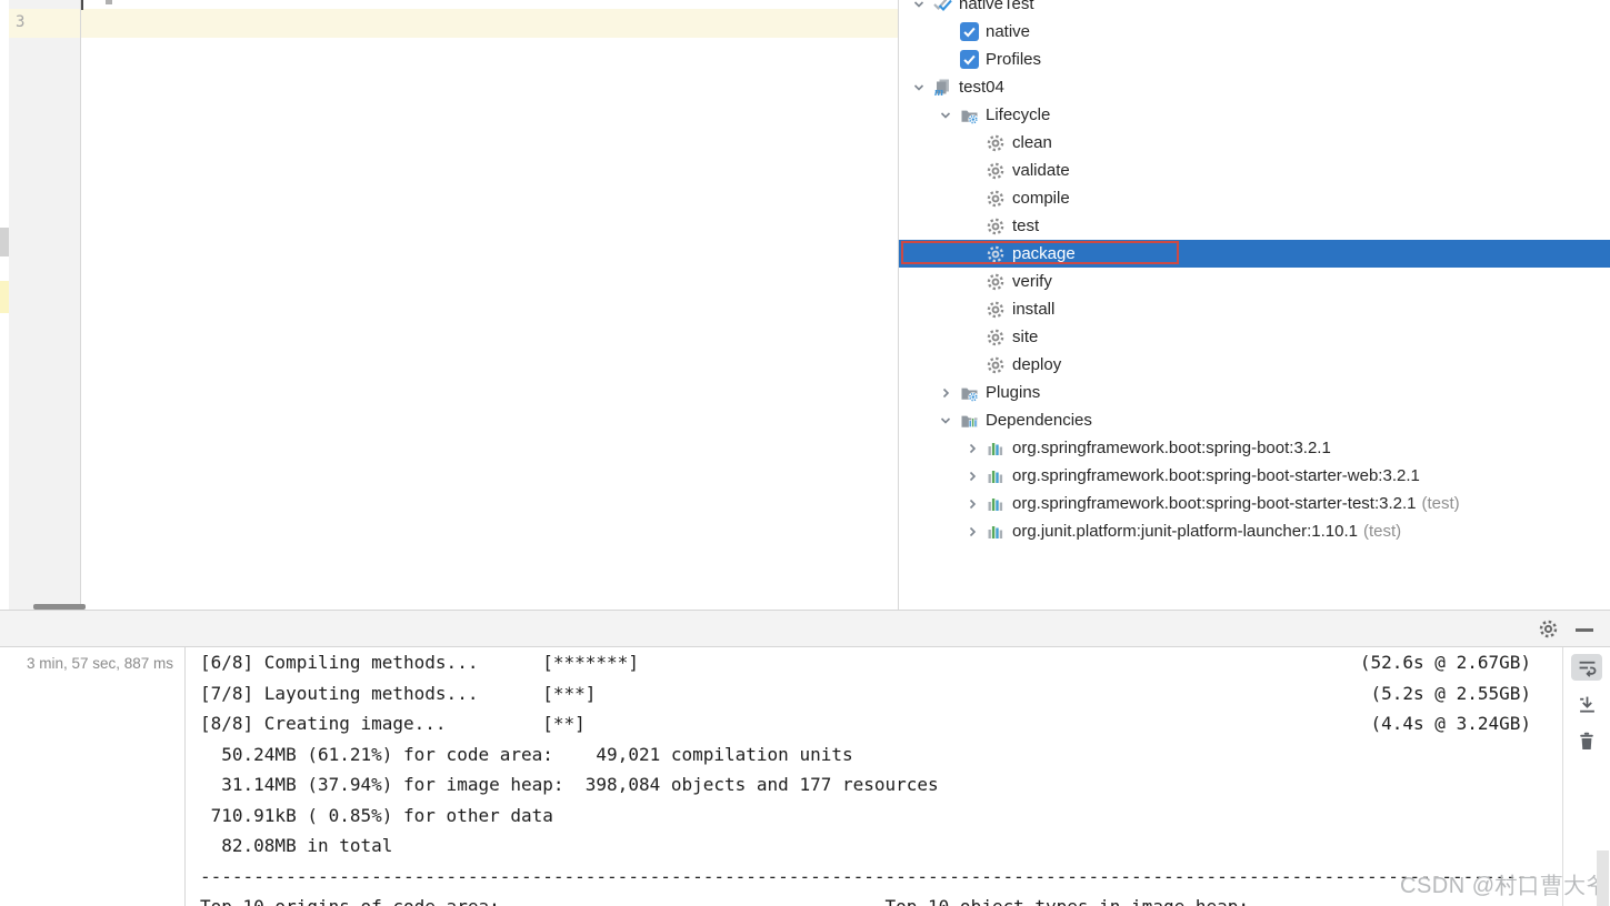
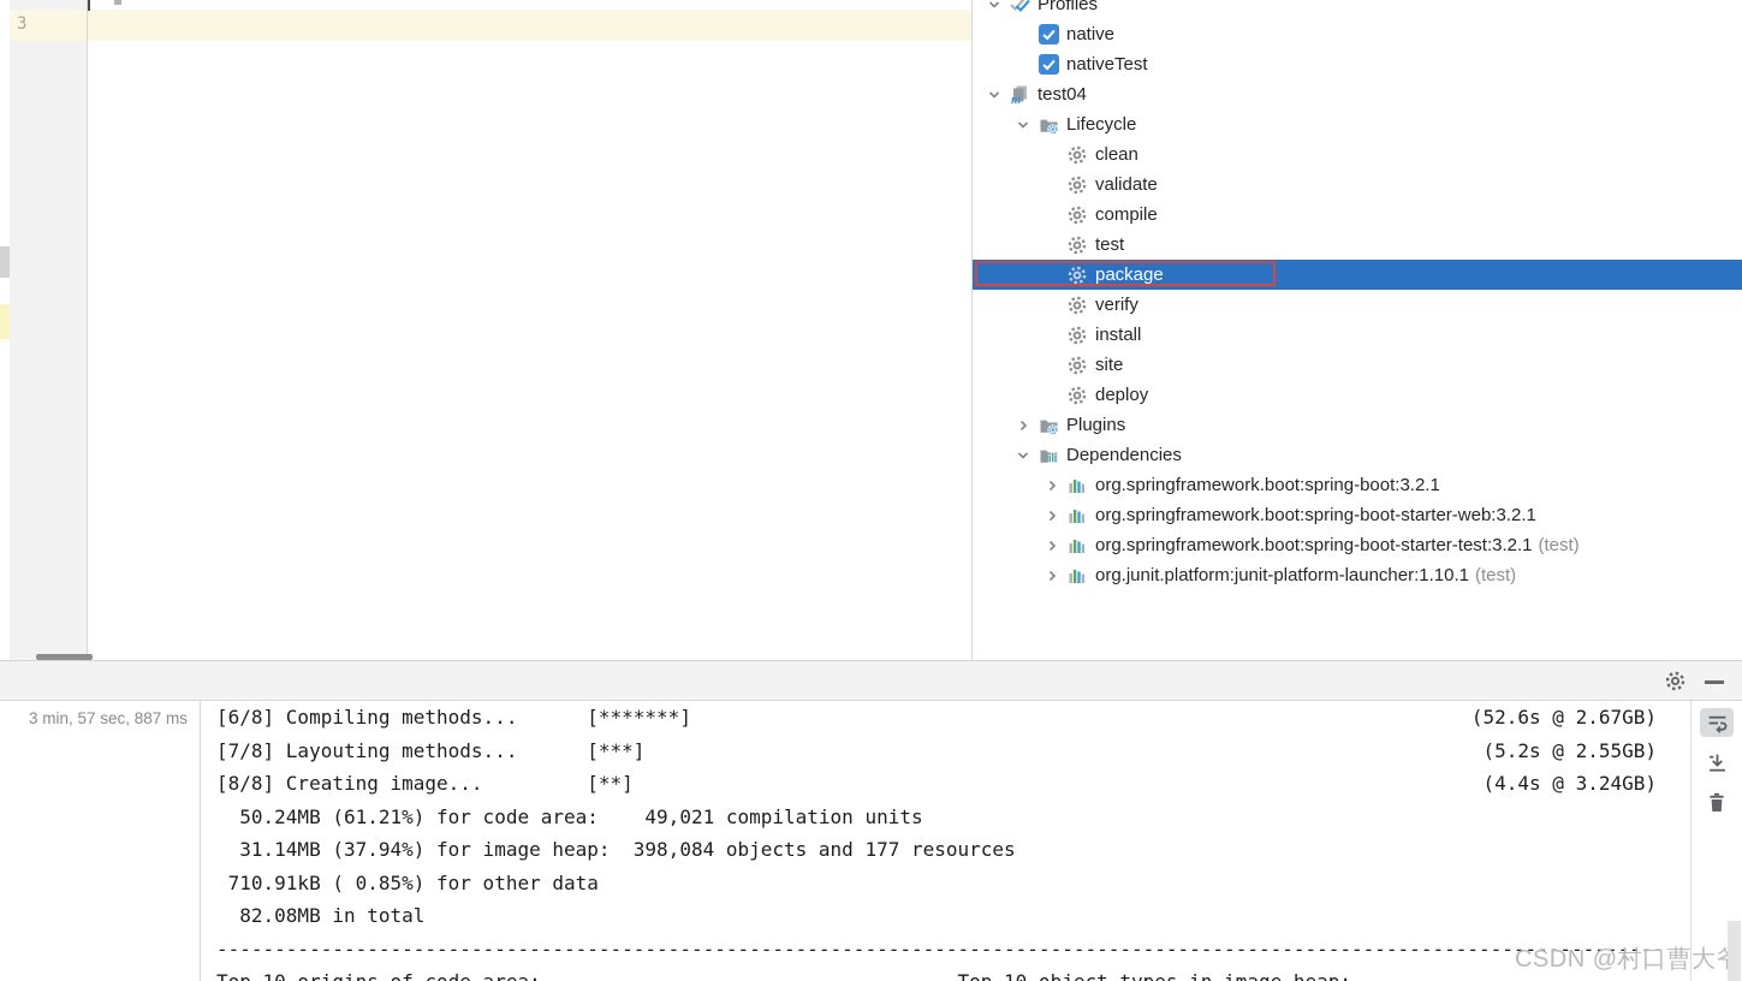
  3
- nativeTest
+ Profiles
  native
- Profiles
+ nativeTest
  m
  test04
  Lifecycle
  clean
  validate
  compile
  test
  package
  verify
  install
  site
  deploy
  Plugins
  Dependencies
  org.springframework.boot:spring-boot:3.2.1
  org.springframework.boot:spring-boot-starter-web:3.2.1
  org.springframework.boot:spring-boot-starter-test:3.2.1
  (test)
  org.junit.platform:junit-platform-launcher:1.10.1
  (test)
  3 min, 57 sec, 887 ms
  [6/8] Compiling methods... [*******]
  (52.6s @ 2.67GB)
  [7/8] Layouting methods... [***]
  (5.2s @ 2.55GB)
  [8/8] Creating image... [**]
  (4.4s @ 3.24GB)
  50.24MB (61.21%) for code area: 49,021 compilation units
  31.14MB (37.94%) for image heap: 398,084 objects and 177 resources
  710.91kB ( 0.85%) for other data
  82.08MB in total
  -----------------------------------------------------------------------------------------------------------------------------
  CSDN @村口曹大
